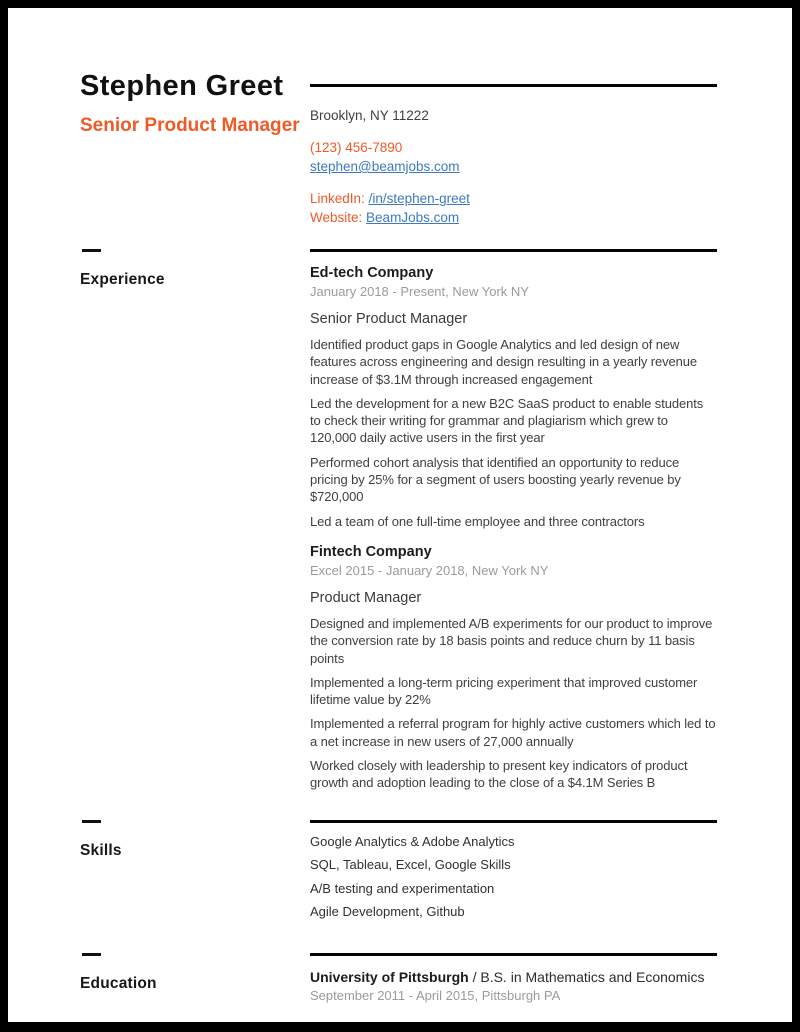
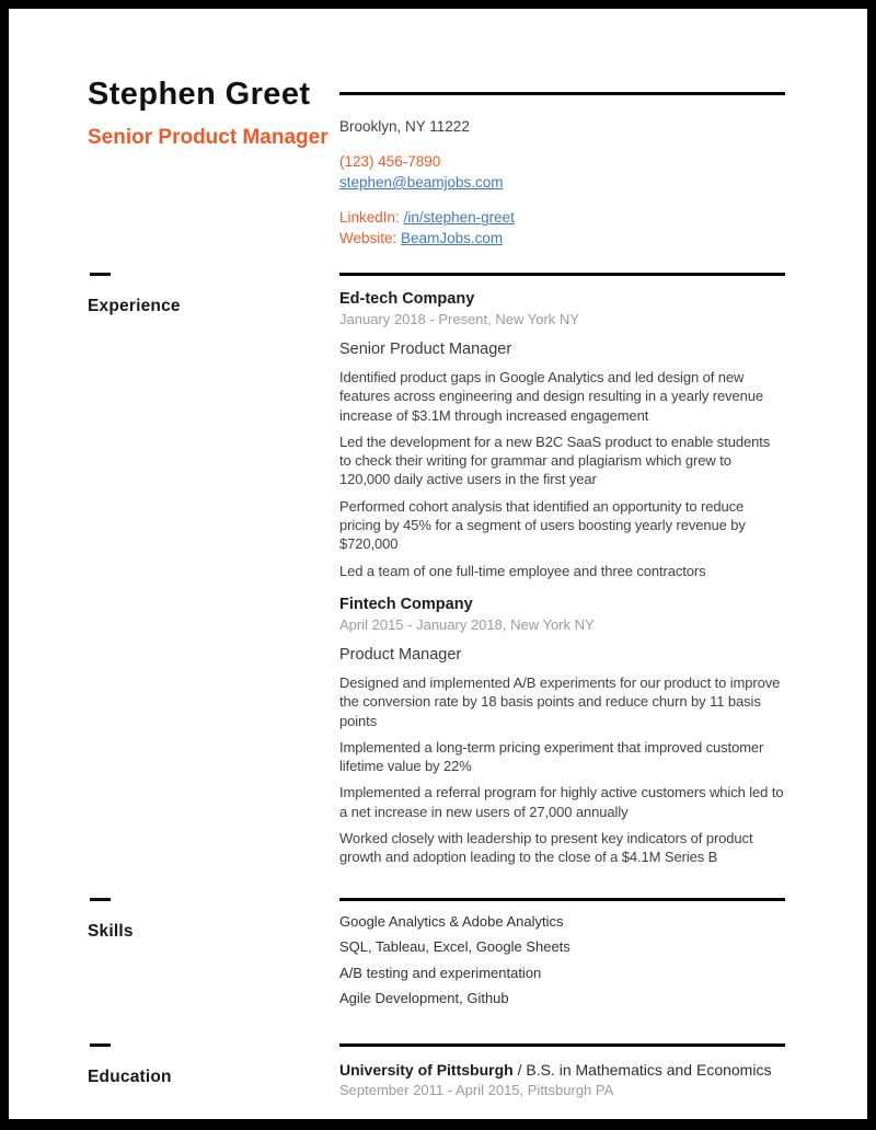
  Stephen Greet
  Senior Product Manager
  Brooklyn, NY 11222
  (123) 456-7890
  stephen@beamjobs.com
  LinkedIn: /in/stephen-greet
  Website: BeamJobs.com
  Experience
  Ed-tech Company
  January 2018 - Present, New York NY
  Senior Product Manager
  Identified product gaps in Google Analytics and led design of new features across engineering and design resulting in a yearly revenue increase of $3.1M through increased engagement
  Led the development for a new B2C SaaS product to enable students to check their writing for grammar and plagiarism which grew to 120,000 daily active users in the first year
- Performed cohort analysis that identified an opportunity to reduce pricing by 25% for a segment of users boosting yearly revenue by $720,000
+ Performed cohort analysis that identified an opportunity to reduce pricing by 45% for a segment of users boosting yearly revenue by $720,000
  Led a team of one full-time employee and three contractors
  Fintech Company
- Excel 2015 - January 2018, New York NY
+ April 2015 - January 2018, New York NY
  Product Manager
  Designed and implemented A/B experiments for our product to improve the conversion rate by 18 basis points and reduce churn by 11 basis points
  Implemented a long-term pricing experiment that improved customer lifetime value by 22%
  Implemented a referral program for highly active customers which led to a net increase in new users of 27,000 annually
  Worked closely with leadership to present key indicators of product growth and adoption leading to the close of a $4.1M Series B
  Skills
  Google Analytics & Adobe Analytics
- SQL, Tableau, Excel, Google Skills
+ SQL, Tableau, Excel, Google Sheets
  A/B testing and experimentation
  Agile Development, Github
  Education
  University of Pittsburgh / B.S. in Mathematics and Economics
  September 2011 - April 2015, Pittsburgh PA
